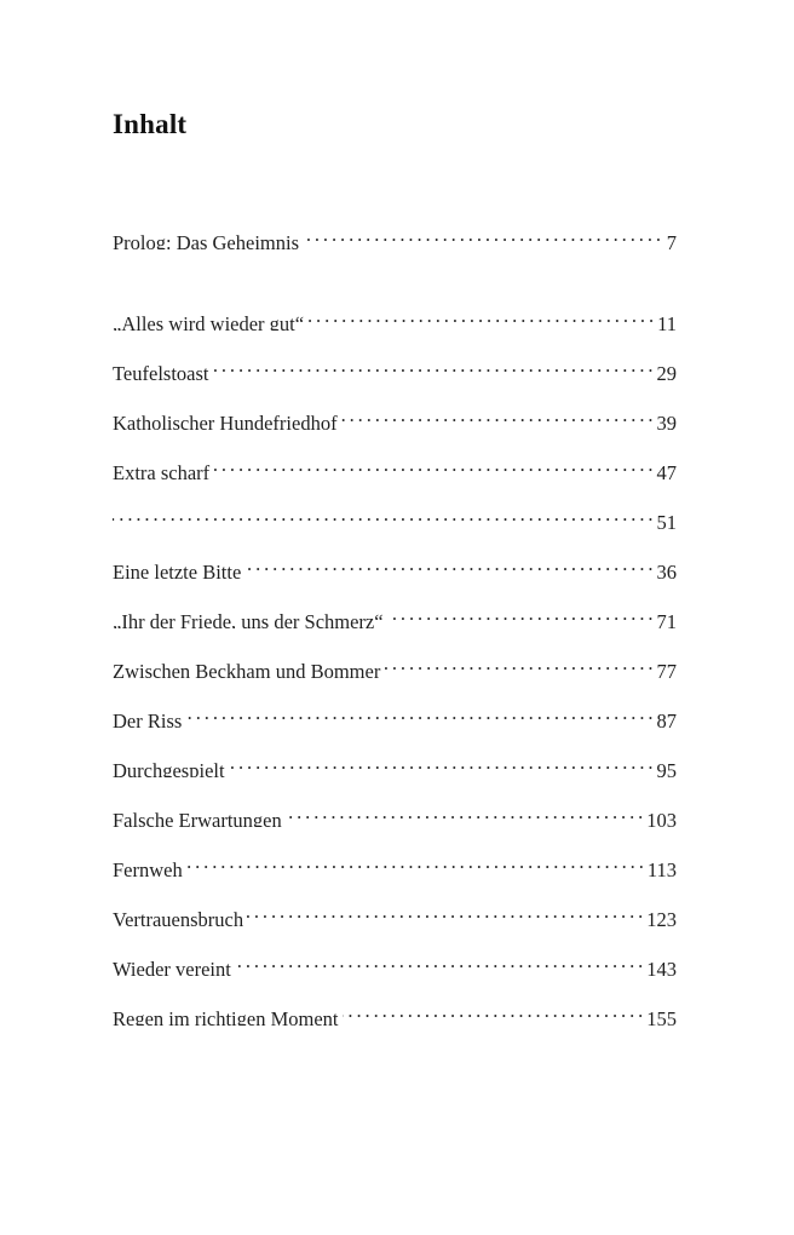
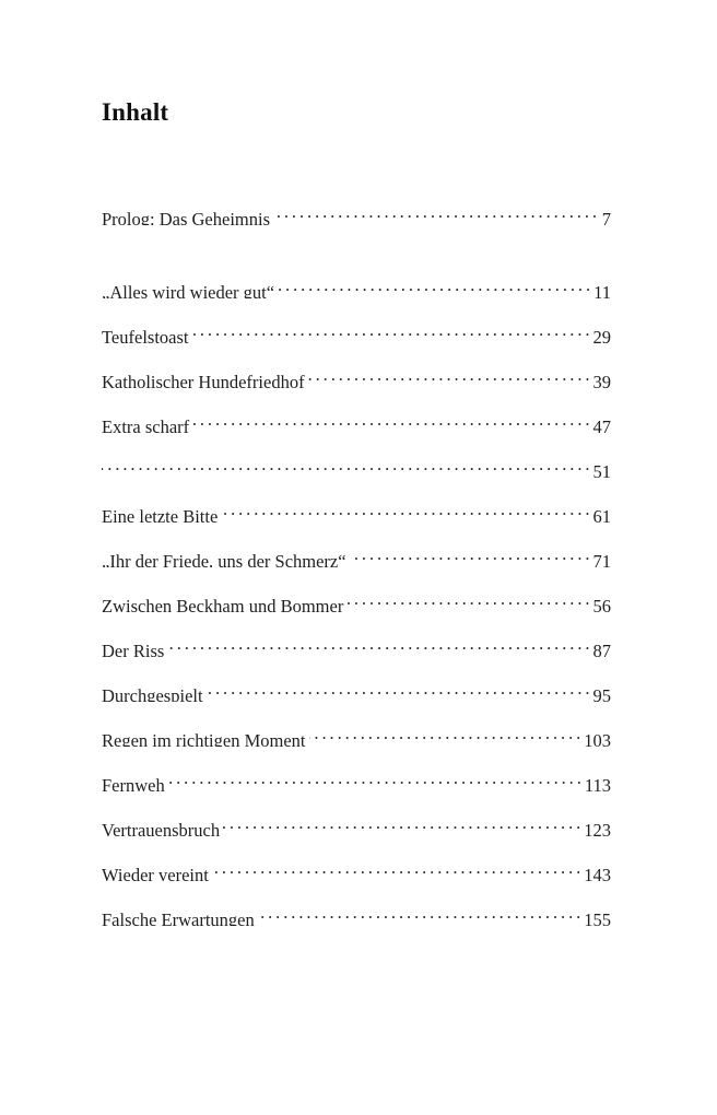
  Inhalt
  Prolog: Das Geheimnis
  7
  „Alles wird wieder gut“
  11
  Teufelstoast
  29
  Katholischer Hundefriedhof
  39
  Extra scharf
  47
  51
  Eine letzte Bitte
- 36
+ 61
  „Ihr der Friede, uns der Schmerz“
  71
  Zwischen Beckham und Bommer
- 77
+ 56
  Der Riss
  87
  Durchgespielt
  95
- Falsche Erwartungen
+ Regen im richtigen Moment
  103
  Fernweh
  113
  Vertrauensbruch
  123
  Wieder vereint
  143
- Regen im richtigen Moment
+ Falsche Erwartungen
  155
